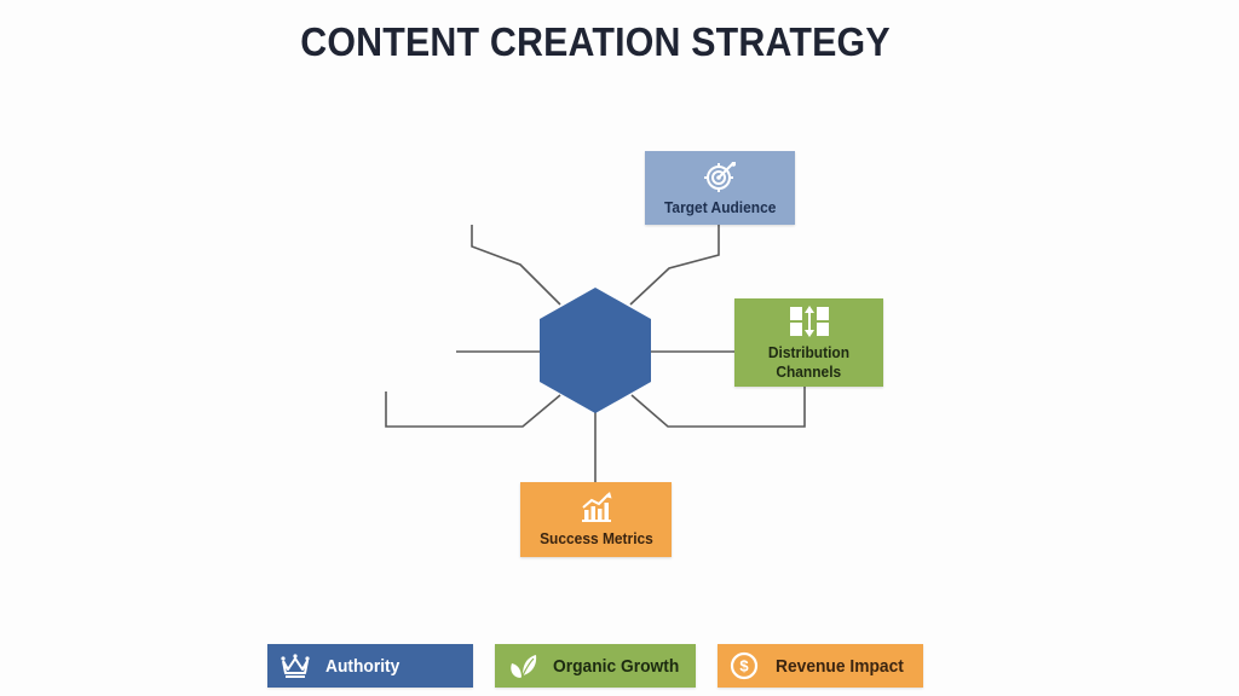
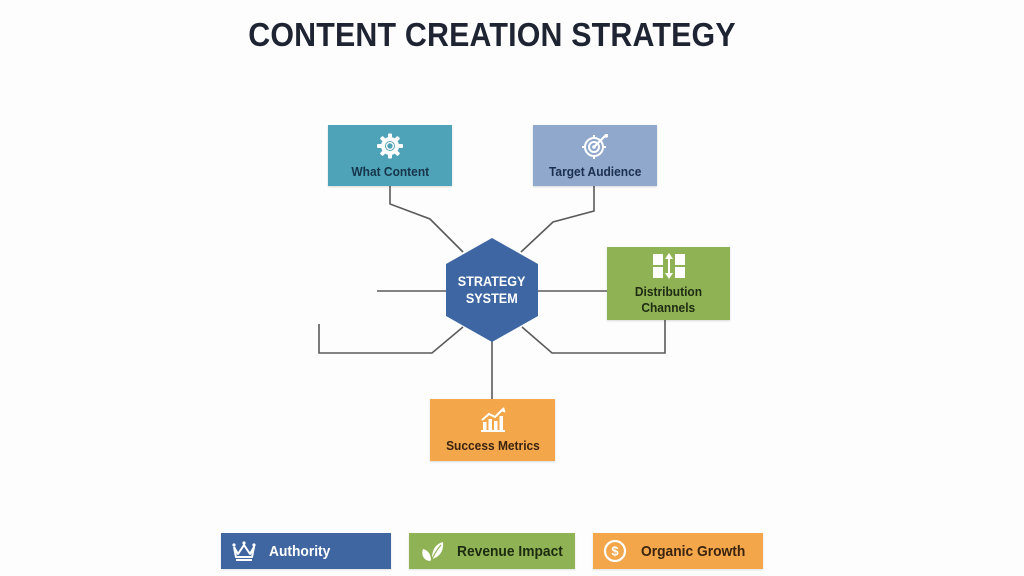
  CONTENT CREATION STRATEGY
+ What Content
  Target Audience
  Distribution
  Channels
  Success Metrics
+ STRATEGY
+ SYSTEM
  Authority
- Organic Growth
+ Revenue Impact
  $
- Revenue Impact
+ Organic Growth
